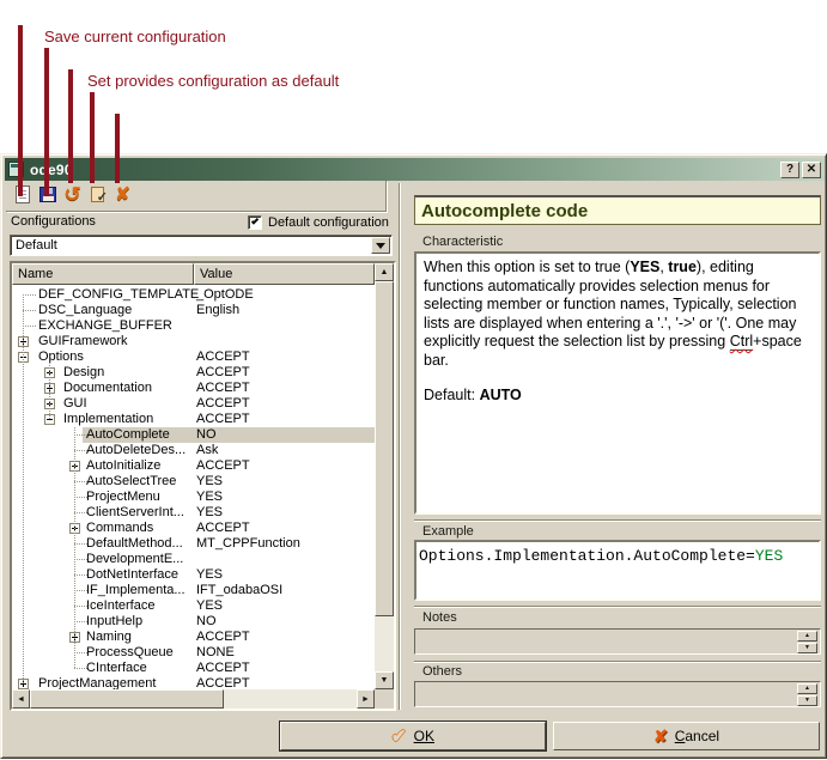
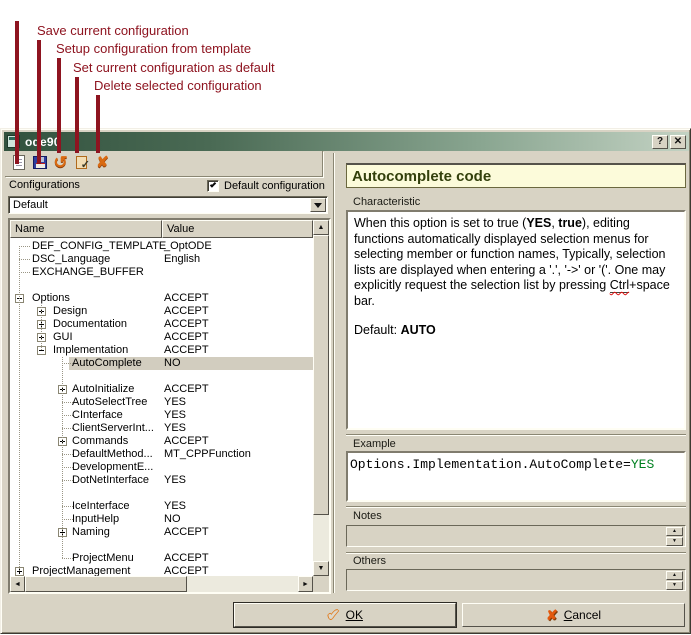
  Save current configuration
+ Setup configuration from template
- Set provides configuration as default
+ Set current configuration as default
+ Delete selected configuration
  ?
  ✕
  ↺
  ✓
  ✘
  Configurations
  Default configuration
  Default
  Name
  Value
  DEF_CONFIG_TEMPLATE
  _OptODE
  DSC_Language
  English
  EXCHANGE_BUFFER
- GUIFramework
  Options
  ACCEPT
  Design
  ACCEPT
  Documentation
  ACCEPT
  GUI
  ACCEPT
  Implementation
  ACCEPT
  AutoComplete
  NO
- AutoDeleteDes...
- Ask
  AutoInitialize
  ACCEPT
  AutoSelectTree
  YES
- ProjectMenu
+ CInterface
  YES
  ClientServerInt...
  YES
  Commands
  ACCEPT
  DefaultMethod...
  MT_CPPFunction
  DevelopmentE...
  DotNetInterface
  YES
- IF_Implementa...
- IFT_odabaOSI
  IceInterface
  YES
  InputHelp
  NO
  Naming
  ACCEPT
- ProcessQueue
- NONE
- CInterface
+ ProjectMenu
  ACCEPT
  ProjectManagement
  ACCEPT
  Autocomplete code
  Characteristic
- When this option is set to true (YES, true), editing functions automatically provides selection menus for selecting member or function names, Typically, selection lists are displayed when entering a '.', '->' or '('. One may explicitly request the selection list by pressing Ctrl+space bar.
+ When this option is set to true (YES, true), editing functions automatically displayed selection menus for selecting member or function names, Typically, selection lists are displayed when entering a '.', '->' or '('. One may explicitly request the selection list by pressing Ctrl+space bar.
  Default: AUTO
  Example
  Options.Implementation.AutoComplete=YES
  Notes
  Others
  ✔
  OK
  ✘
  Cancel
